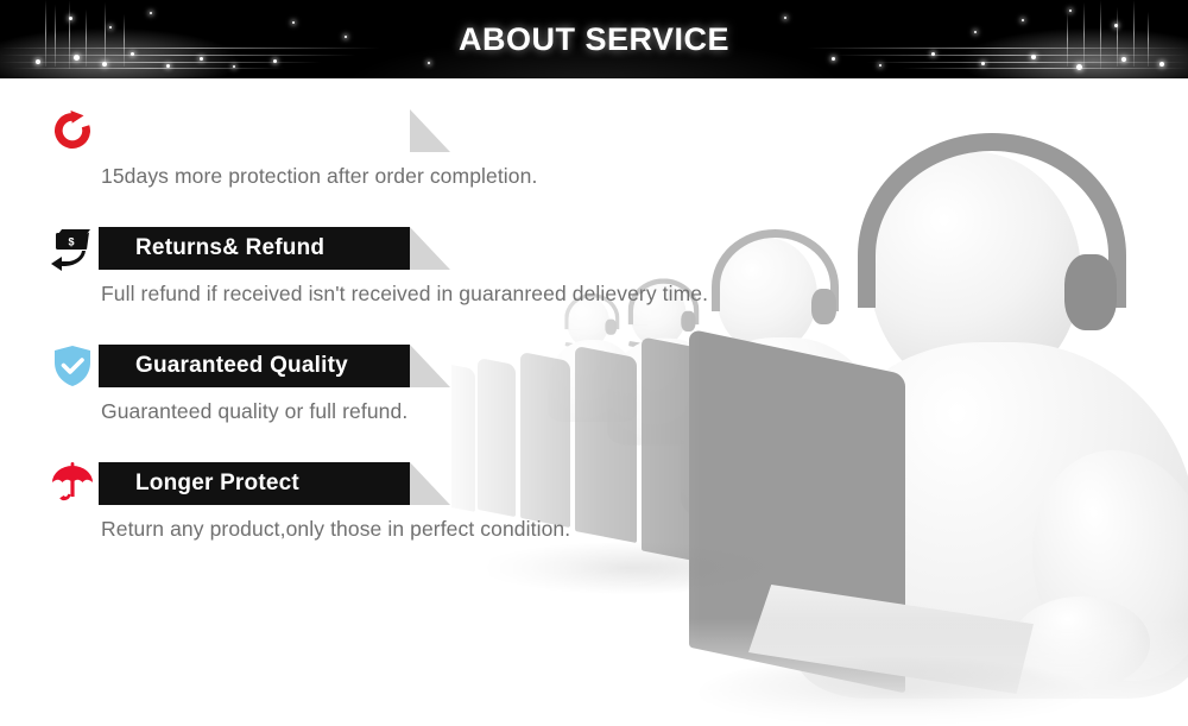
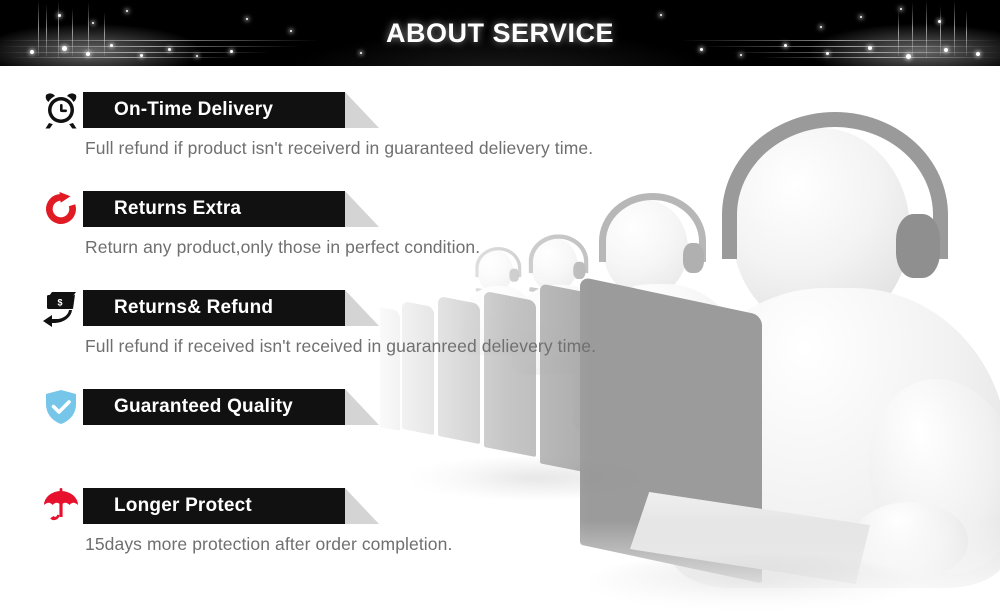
  ABOUT SERVICE
+ On-Time Delivery
+ Full refund if product isn't receiverd in guaranteed delievery time.
+ Returns Extra
- 15days more protection after order completion.
+ Return any product,only those in perfect condition.
  $
  Returns& Refund
  Full refund if received isn't received in guaranreed delievery time.
  Guaranteed Quality
- Guaranteed quality or full refund.
  Longer Protect
- Return any product,only those in perfect condition.
+ 15days more protection after order completion.
